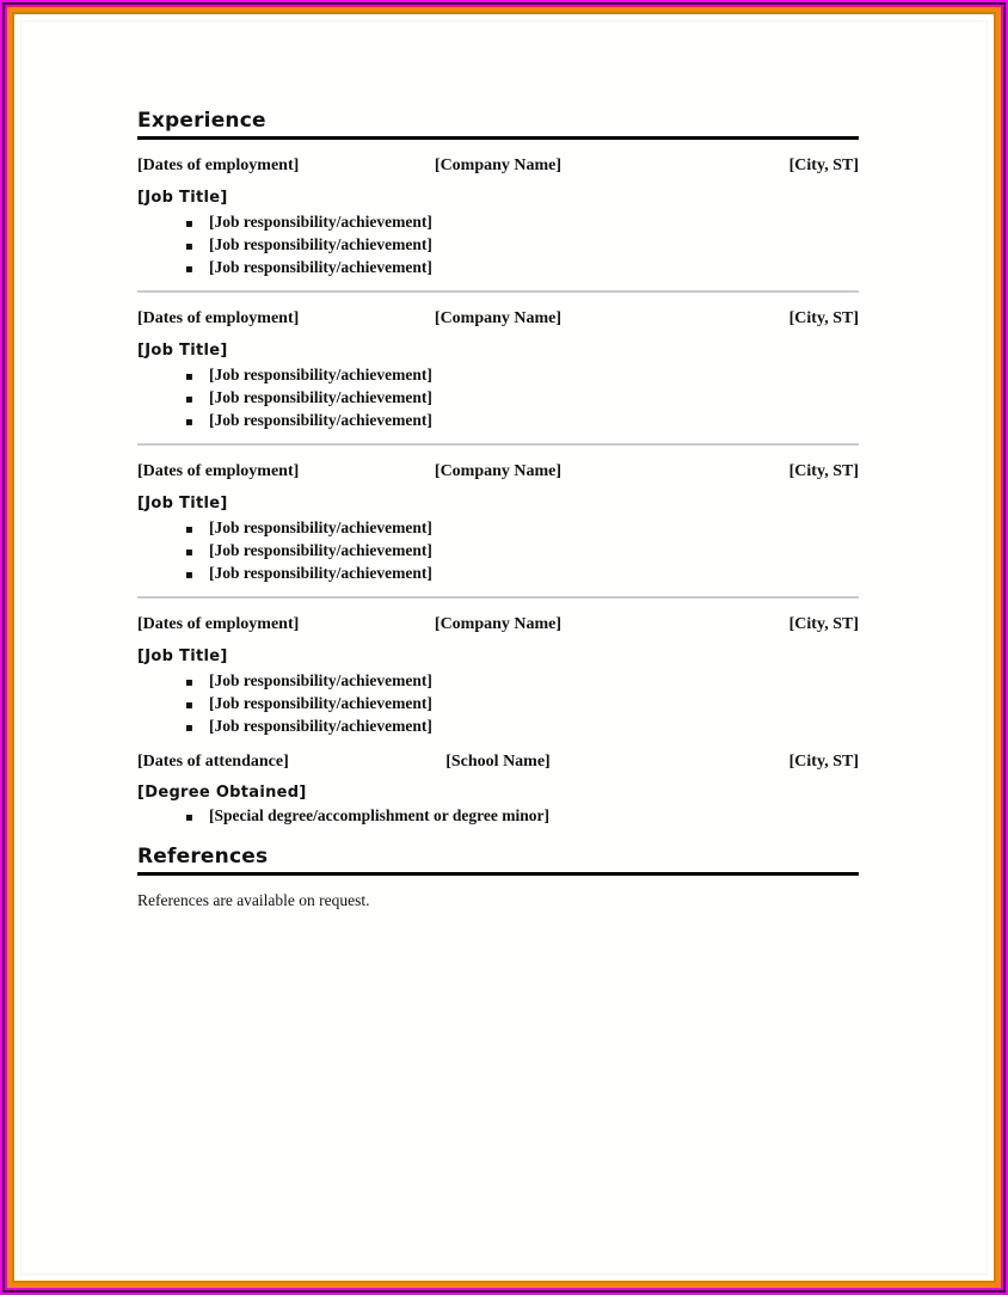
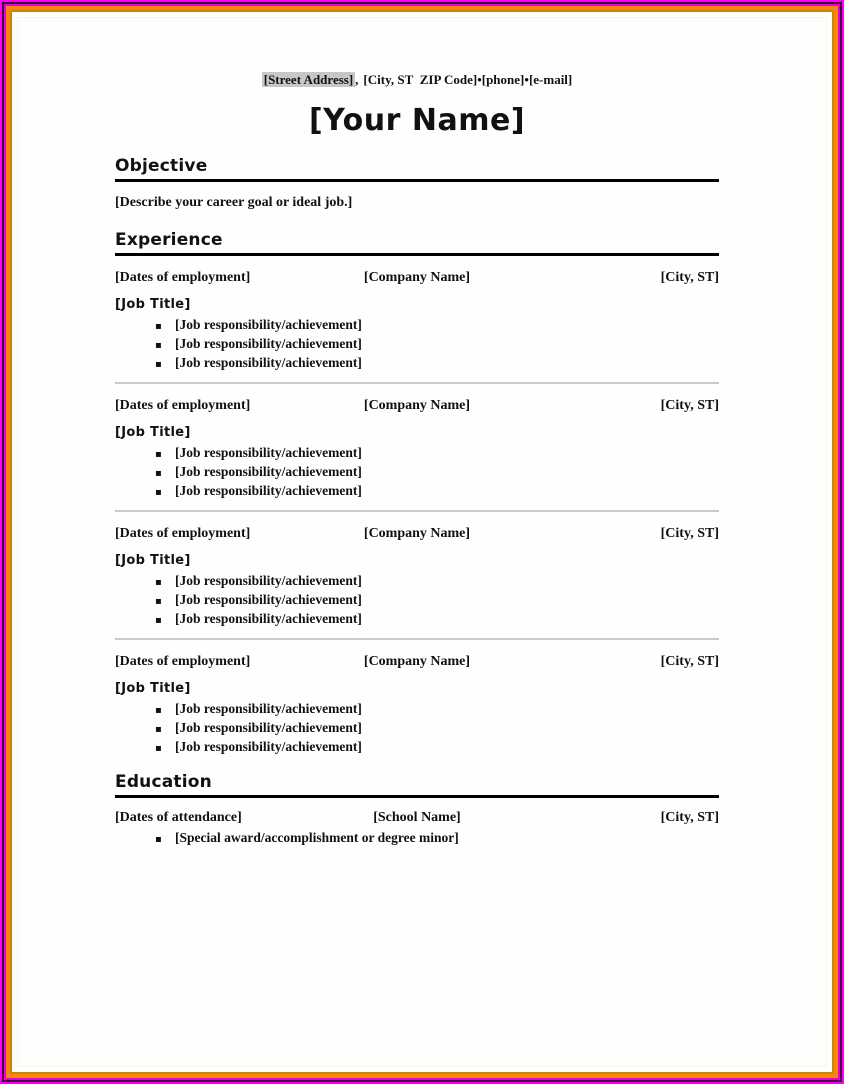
+ [Street Address] , [City, ST ZIP Code]•[phone]•[e-mail]
+ [Your Name]
+ Objective
+ [Describe your career goal or ideal job.]
  Experience
  [Dates of employment]
  [Company Name]
  [City, ST]
  [Job Title]
  ▪
  [Job responsibility/achievement]
  ▪
  [Job responsibility/achievement]
  ▪
  [Job responsibility/achievement]
  [Dates of employment]
  [Company Name]
  [City, ST]
  [Job Title]
  ▪
  [Job responsibility/achievement]
  ▪
  [Job responsibility/achievement]
  ▪
  [Job responsibility/achievement]
  [Dates of employment]
  [Company Name]
  [City, ST]
  [Job Title]
  ▪
  [Job responsibility/achievement]
  ▪
  [Job responsibility/achievement]
  ▪
  [Job responsibility/achievement]
  [Dates of employment]
  [Company Name]
  [City, ST]
  [Job Title]
  ▪
  [Job responsibility/achievement]
  ▪
  [Job responsibility/achievement]
  ▪
  [Job responsibility/achievement]
+ Education
  [Dates of attendance]
  [School Name]
  [City, ST]
- [Degree Obtained]
  ▪
- [Special degree/accomplishment or degree minor]
+ [Special award/accomplishment or degree minor]
- References
- References are available on request.
